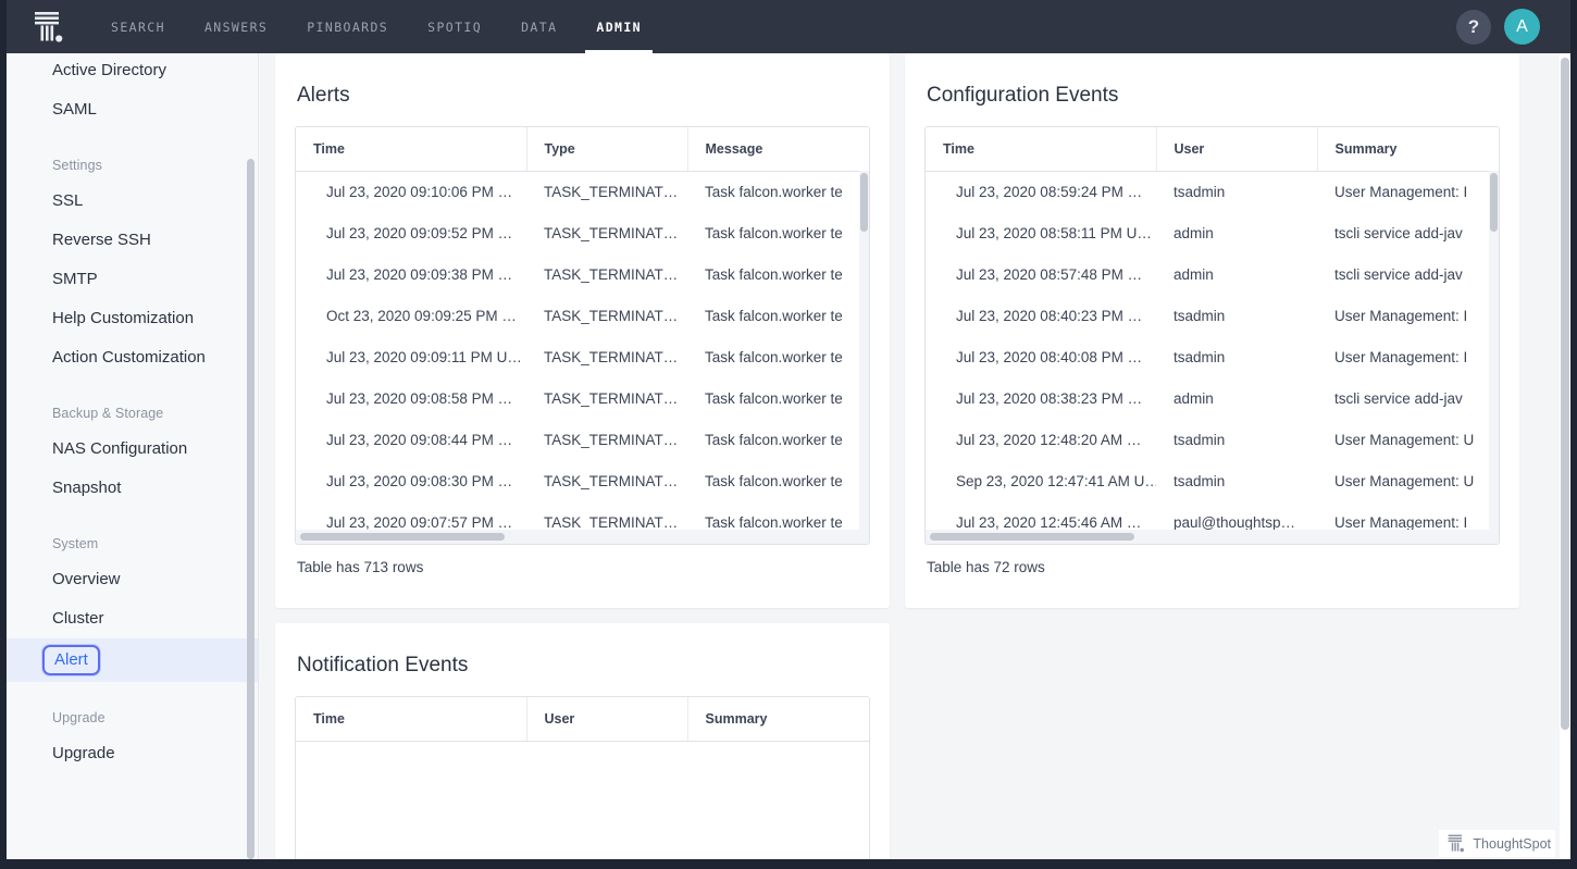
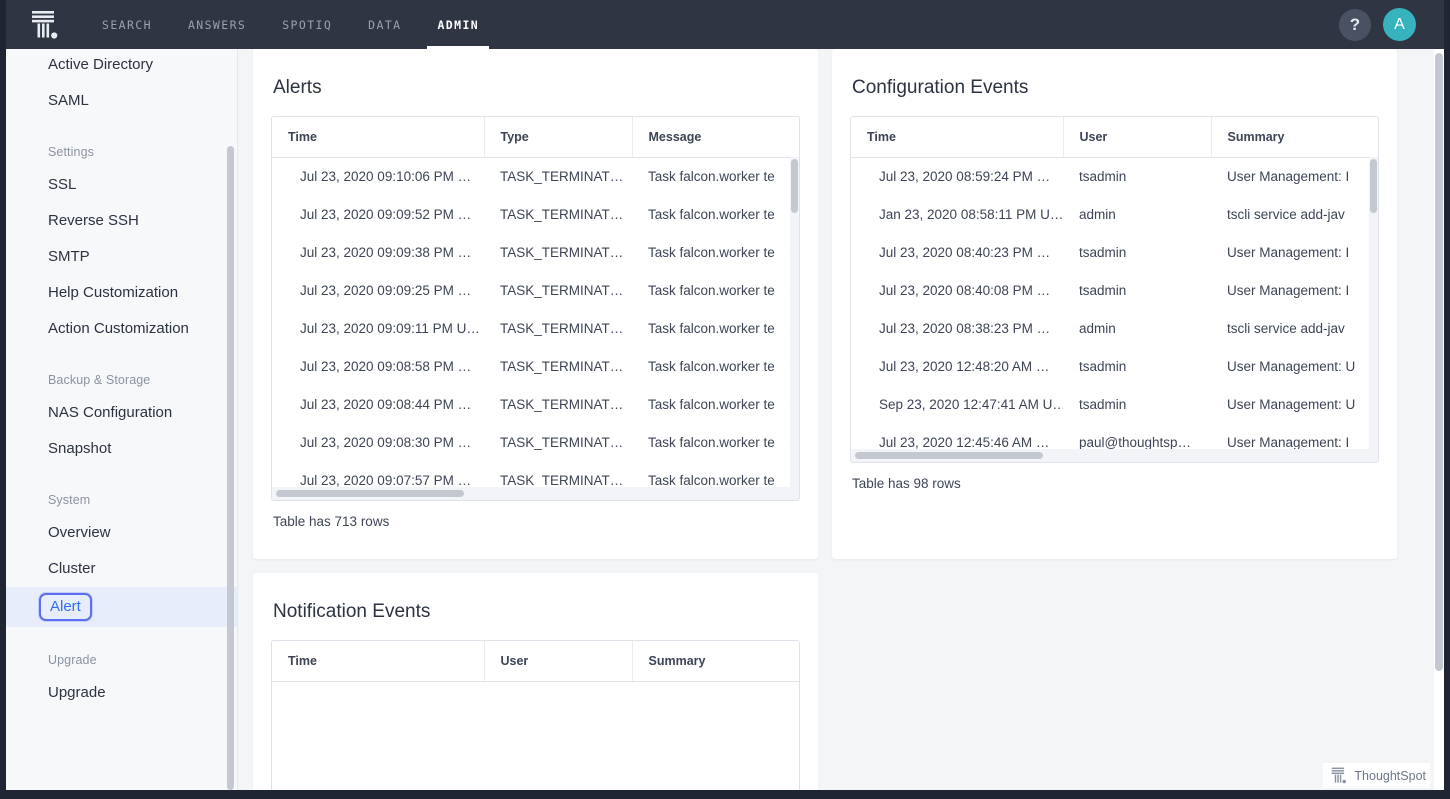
  SEARCH
  ANSWERS
- PINBOARDS
  SPOTIQ
  DATA
  ADMIN
  ?
  A
  Active Directory
  SAML
  Settings
  SSL
  Reverse SSH
  SMTP
  Help Customization
  Action Customization
  Backup & Storage
  NAS Configuration
  Snapshot
  System
  Overview
  Cluster
  Alert
  Upgrade
  Upgrade
  Alerts
  Time	Type	Message
  Jul 23, 2020 09:10:06 PM …	TASK_TERMINAT…	Task falcon.worker te
  Jul 23, 2020 09:09:52 PM …	TASK_TERMINAT…	Task falcon.worker te
  Jul 23, 2020 09:09:38 PM …	TASK_TERMINAT…	Task falcon.worker te
- Oct 23, 2020 09:09:25 PM …	TASK_TERMINAT…	Task falcon.worker te
+ Jul 23, 2020 09:09:25 PM …	TASK_TERMINAT…	Task falcon.worker te
  Jul 23, 2020 09:09:11 PM U…	TASK_TERMINAT…	Task falcon.worker te
  Jul 23, 2020 09:08:58 PM …	TASK_TERMINAT…	Task falcon.worker te
  Jul 23, 2020 09:08:44 PM …	TASK_TERMINAT…	Task falcon.worker te
  Jul 23, 2020 09:08:30 PM …	TASK_TERMINAT…	Task falcon.worker te
  Jul 23, 2020 09:07:57 PM …	TASK_TERMINAT…	Task falcon.worker te
  Table has 713 rows
  Configuration Events
  Time	User	Summary
  Jul 23, 2020 08:59:24 PM …	tsadmin	User Management: I
- Jul 23, 2020 08:58:11 PM U…	admin	tscli service add-jav
+ Jan 23, 2020 08:58:11 PM U…	admin	tscli service add-jav
- Jul 23, 2020 08:57:48 PM …	admin	tscli service add-jav
  Jul 23, 2020 08:40:23 PM …	tsadmin	User Management: I
  Jul 23, 2020 08:40:08 PM …	tsadmin	User Management: I
  Jul 23, 2020 08:38:23 PM …	admin	tscli service add-jav
  Jul 23, 2020 12:48:20 AM …	tsadmin	User Management: U
  Sep 23, 2020 12:47:41 AM U…	tsadmin	User Management: U
  Jul 23, 2020 12:45:46 AM …	paul@thoughtsp…	User Management: I
- Table has 72 rows
+ Table has 98 rows
  Notification Events
  Time	User	Summary
  ThoughtSpot
